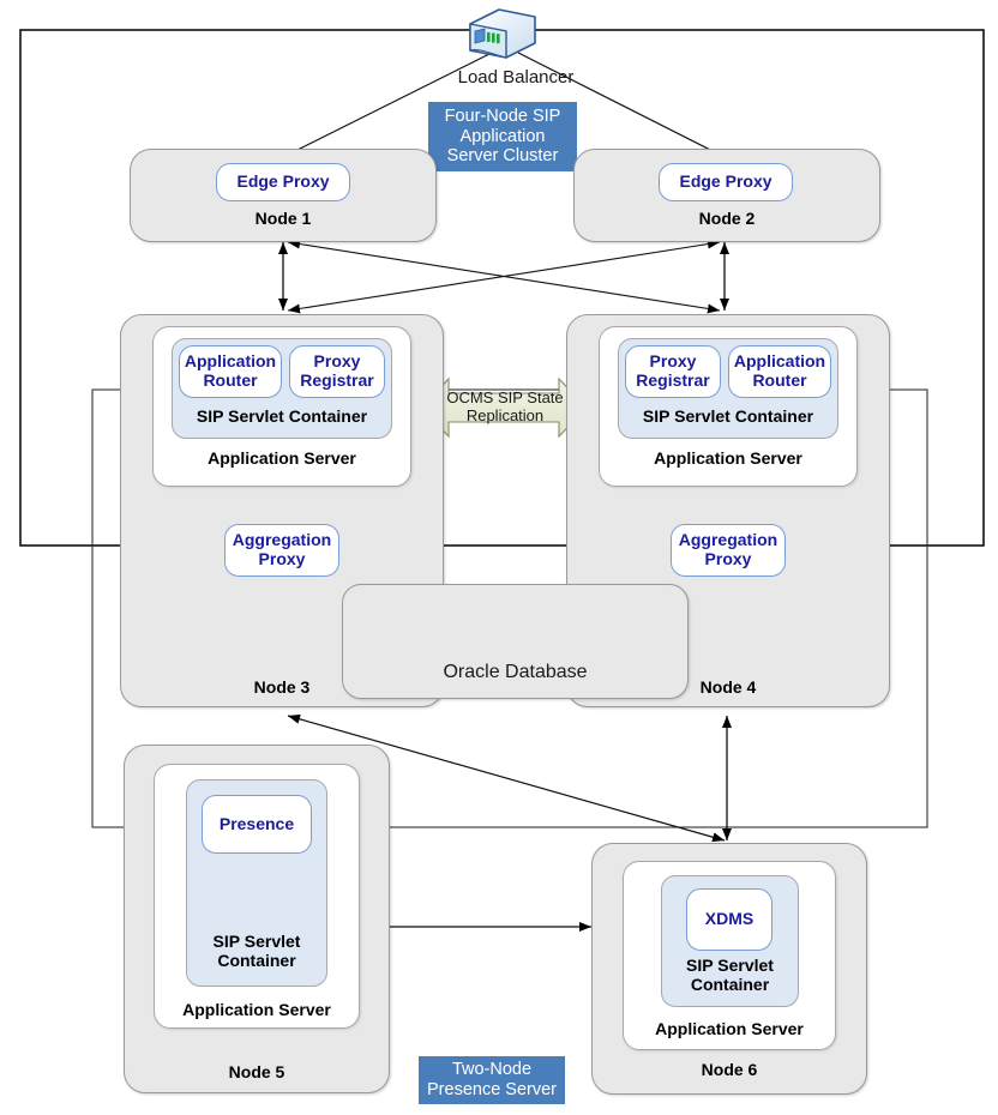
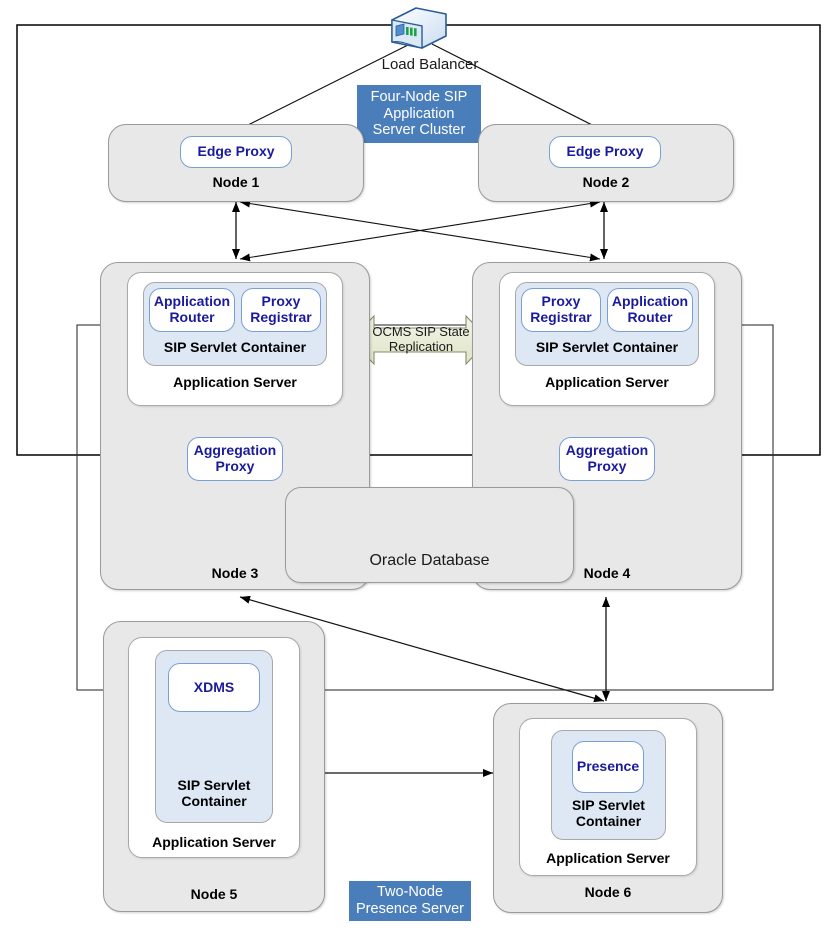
  Load Balancer
  Four-Node SIP
  Application
  Server Cluster
  Two-Node
  Presence Server
  OCMS SIP State
  Replication
  Edge Proxy
  Node 1
  Edge Proxy
  Node 2
  Application Router
  Proxy Registrar
  SIP Servlet Container
  Application Server
  Aggregation Proxy
  Node 3
  Proxy Registrar
  Application Router
  SIP Servlet Container
  Application Server
  Aggregation Proxy
  Node 4
  Oracle Database
- Presence
+ XDMS
  SIP Servlet
  Container
  Application Server
  Node 5
- XDMS
+ Presence
  SIP Servlet
  Container
  Application Server
  Node 6
